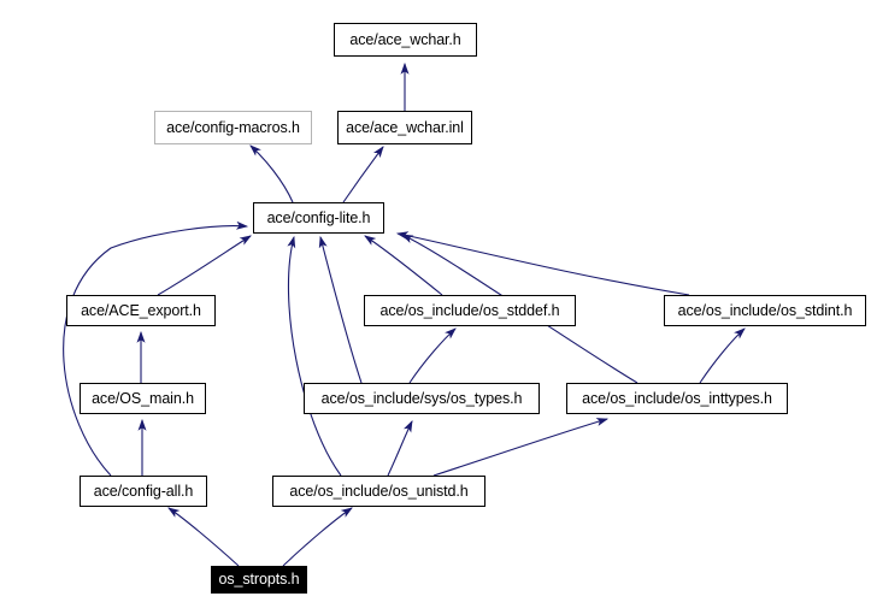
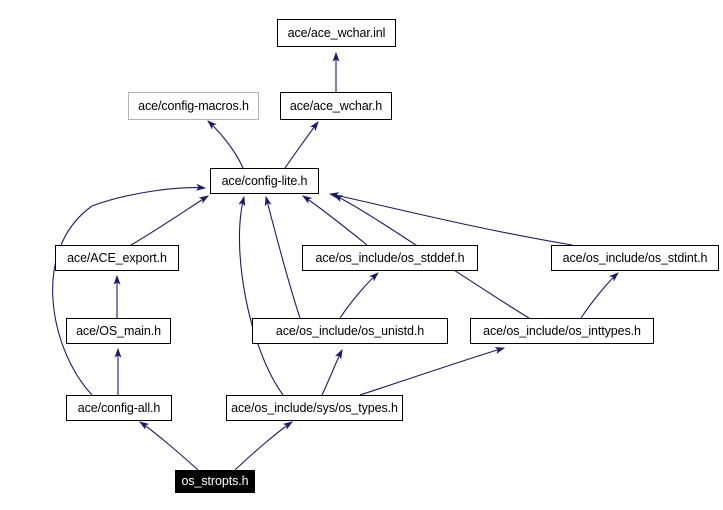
- ace/ace_wchar.h
+ ace/ace_wchar.inl
  ace/config-macros.h
- ace/ace_wchar.inl
+ ace/ace_wchar.h
  ace/config-lite.h
  ace/ACE_export.h
  ace/os_include/os_stddef.h
  ace/os_include/os_stdint.h
  ace/OS_main.h
- ace/os_include/sys/os_types.h
+ ace/os_include/os_unistd.h
  ace/os_include/os_inttypes.h
  ace/config-all.h
- ace/os_include/os_unistd.h
+ ace/os_include/sys/os_types.h
  os_stropts.h
